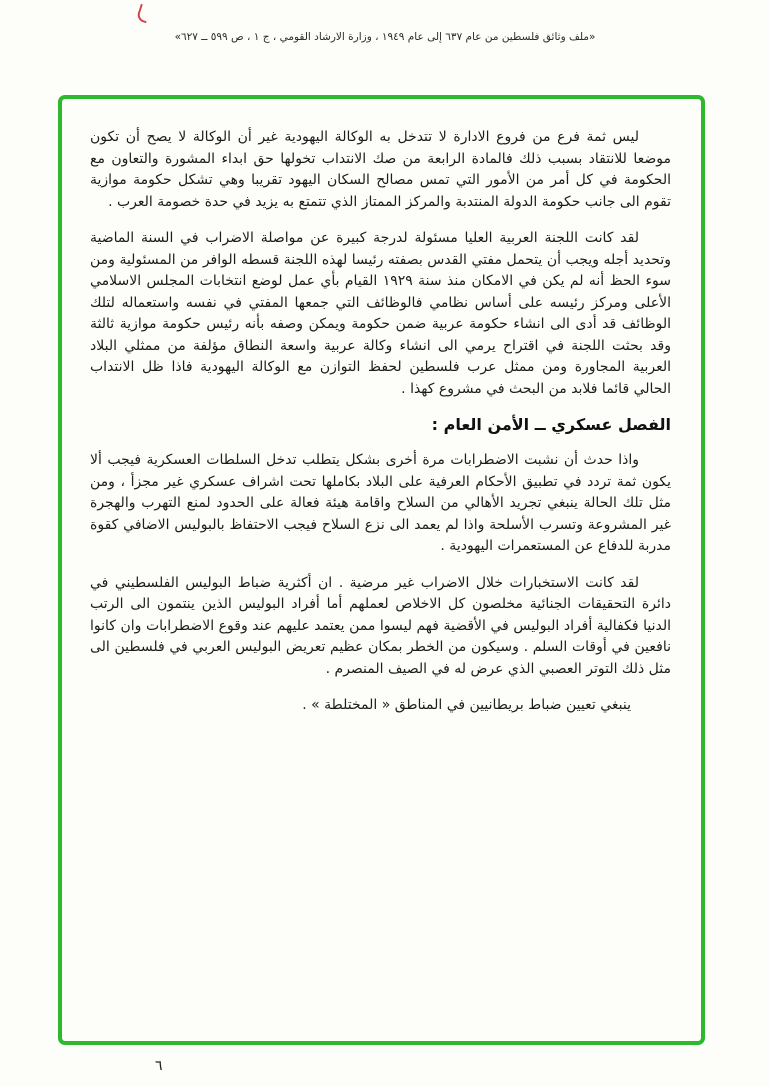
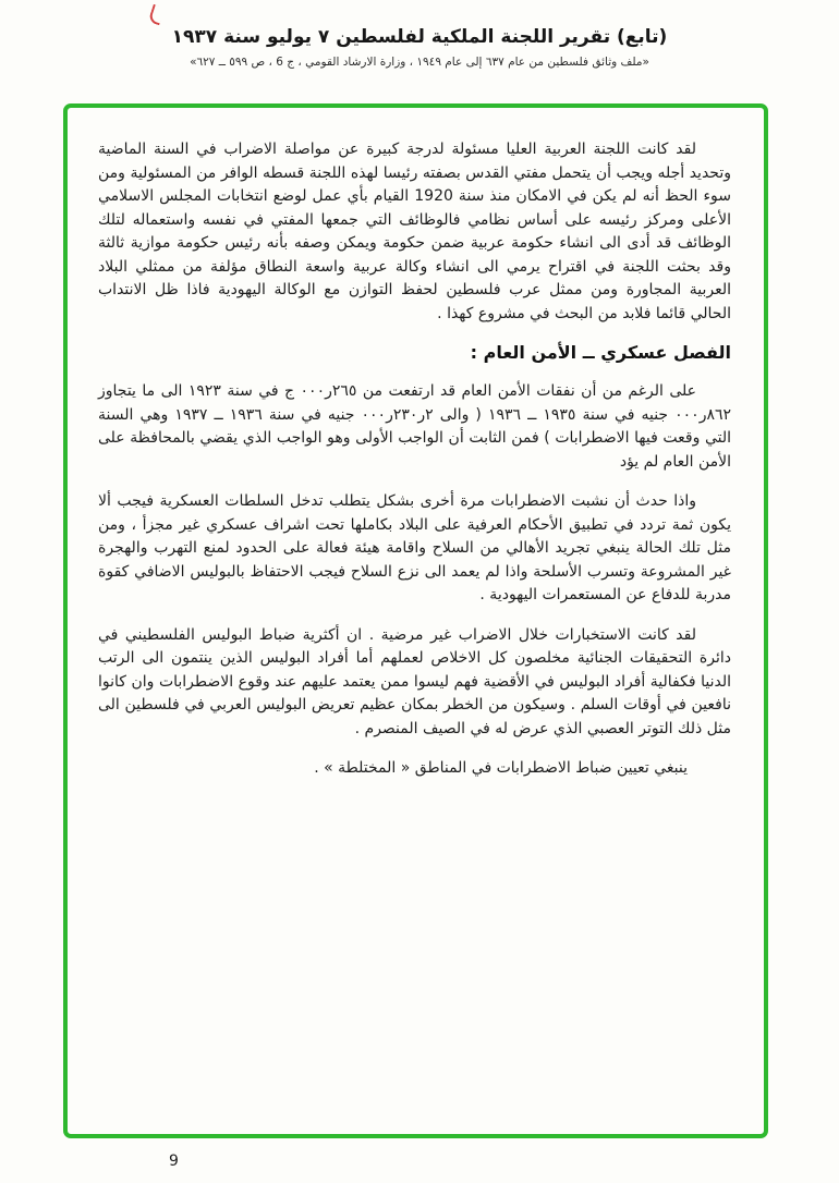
+ (تابع) تقرير اللجنة الملكية لفلسطين ٧ يوليو سنة ١٩٣٧
- «ملف وثائق فلسطين من عام ٦٣٧ إلى عام ١٩٤٩ ، وزارة الارشاد القومي ، ج ١ ، ص ٥٩٩ ــ ٦٢٧»
+ «ملف وثائق فلسطين من عام ٦٣٧ إلى عام ١٩٤٩ ، وزارة الارشاد القومي ، ج 6 ، ص ٥٩٩ ــ ٦٢٧»
- ليس ثمة فرع من فروع الادارة لا تتدخل به الوكالة اليهودية غير أن الوكالة لا يصح أن تكون موضعا للانتقاد بسبب ذلك فالمادة الرابعة من صك الانتداب تخولها حق ابداء المشورة والتعاون مع الحكومة في كل أمر من الأمور التي تمس مصالح السكان اليهود تقريبا وهي تشكل حكومة موازية تقوم الى جانب حكومة الدولة المنتدبة والمركز الممتاز الذي تتمتع به يزيد في حدة خصومة العرب .
- لقد كانت اللجنة العربية العليا مسئولة لدرجة كبيرة عن مواصلة الاضراب في السنة الماضية وتحديد أجله ويجب أن يتحمل مفتي القدس بصفته رئيسا لهذه اللجنة قسطه الوافر من المسئولية ومن سوء الحظ أنه لم يكن في الامكان منذ سنة ١٩٢٩ القيام بأي عمل لوضع انتخابات المجلس الاسلامي الأعلى ومركز رئيسه على أساس نظامي فالوظائف التي جمعها المفتي في نفسه واستعماله لتلك الوظائف قد أدى الى انشاء حكومة عربية ضمن حكومة ويمكن وصفه بأنه رئيس حكومة موازية ثالثة وقد بحثت اللجنة في اقتراح يرمي الى انشاء وكالة عربية واسعة النطاق مؤلفة من ممثلي البلاد العربية المجاورة ومن ممثل عرب فلسطين لحفظ التوازن مع الوكالة اليهودية فاذا ظل الانتداب الحالي قائما فلابد من البحث في مشروع كهذا .
+ لقد كانت اللجنة العربية العليا مسئولة لدرجة كبيرة عن مواصلة الاضراب في السنة الماضية وتحديد أجله ويجب أن يتحمل مفتي القدس بصفته رئيسا لهذه اللجنة قسطه الوافر من المسئولية ومن سوء الحظ أنه لم يكن في الامكان منذ سنة 1920 القيام بأي عمل لوضع انتخابات المجلس الاسلامي الأعلى ومركز رئيسه على أساس نظامي فالوظائف التي جمعها المفتي في نفسه واستعماله لتلك الوظائف قد أدى الى انشاء حكومة عربية ضمن حكومة ويمكن وصفه بأنه رئيس حكومة موازية ثالثة وقد بحثت اللجنة في اقتراح يرمي الى انشاء وكالة عربية واسعة النطاق مؤلفة من ممثلي البلاد العربية المجاورة ومن ممثل عرب فلسطين لحفظ التوازن مع الوكالة اليهودية فاذا ظل الانتداب الحالي قائما فلابد من البحث في مشروع كهذا .
  الفصل عسكري ــ الأمن العام :
+ على الرغم من أن نفقات الأمن العام قد ارتفعت من ٢٦٥ر٠٠٠ ج في سنة ١٩٢٣ الى ما يتجاوز ٨٦٢ر٠٠٠ جنيه في سنة ١٩٣٥ ــ ١٩٣٦ ( والى ٢ر٢٣٠ر٠٠٠ جنيه في سنة ١٩٣٦ ــ ١٩٣٧ وهي السنة التي وقعت فيها الاضطرابات ) فمن الثابت أن الواجب الأولى وهو الواجب الذي يقضي بالمحافظة على الأمن العام لم يؤد
  واذا حدث أن نشبت الاضطرابات مرة أخرى بشكل يتطلب تدخل السلطات العسكرية فيجب ألا يكون ثمة تردد في تطبيق الأحكام العرفية على البلاد بكاملها تحت اشراف عسكري غير مجزأ ، ومن مثل تلك الحالة ينبغي تجريد الأهالي من السلاح واقامة هيئة فعالة على الحدود لمنع التهرب والهجرة غير المشروعة وتسرب الأسلحة واذا لم يعمد الى نزع السلاح فيجب الاحتفاظ بالبوليس الاضافي كقوة مدربة للدفاع عن المستعمرات اليهودية .
  لقد كانت الاستخبارات خلال الاضراب غير مرضية . ان أكثرية ضباط البوليس الفلسطيني في دائرة التحقيقات الجنائية مخلصون كل الاخلاص لعملهم أما أفراد البوليس الذين ينتمون الى الرتب الدنيا فكفالية أفراد البوليس في الأقضية فهم ليسوا ممن يعتمد عليهم عند وقوع الاضطرابات وان كانوا نافعين في أوقات السلم . وسيكون من الخطر بمكان عظيم تعريض البوليس العربي في فلسطين الى مثل ذلك التوتر العصبي الذي عرض له في الصيف المنصرم .
- ينبغي تعيين ضباط بريطانيين في المناطق « المختلطة » .
+ ينبغي تعيين ضباط الاضطرابات في المناطق « المختلطة » .
- ٦
+ 9
